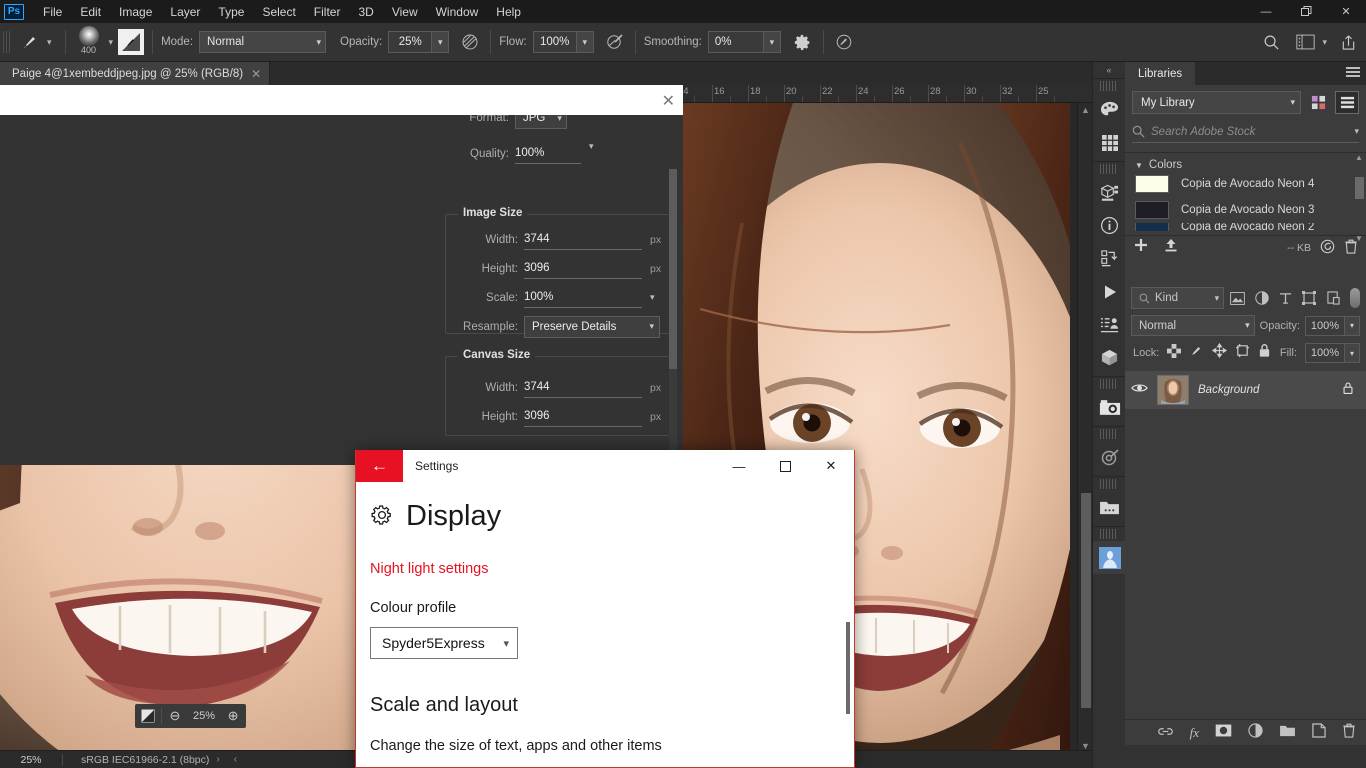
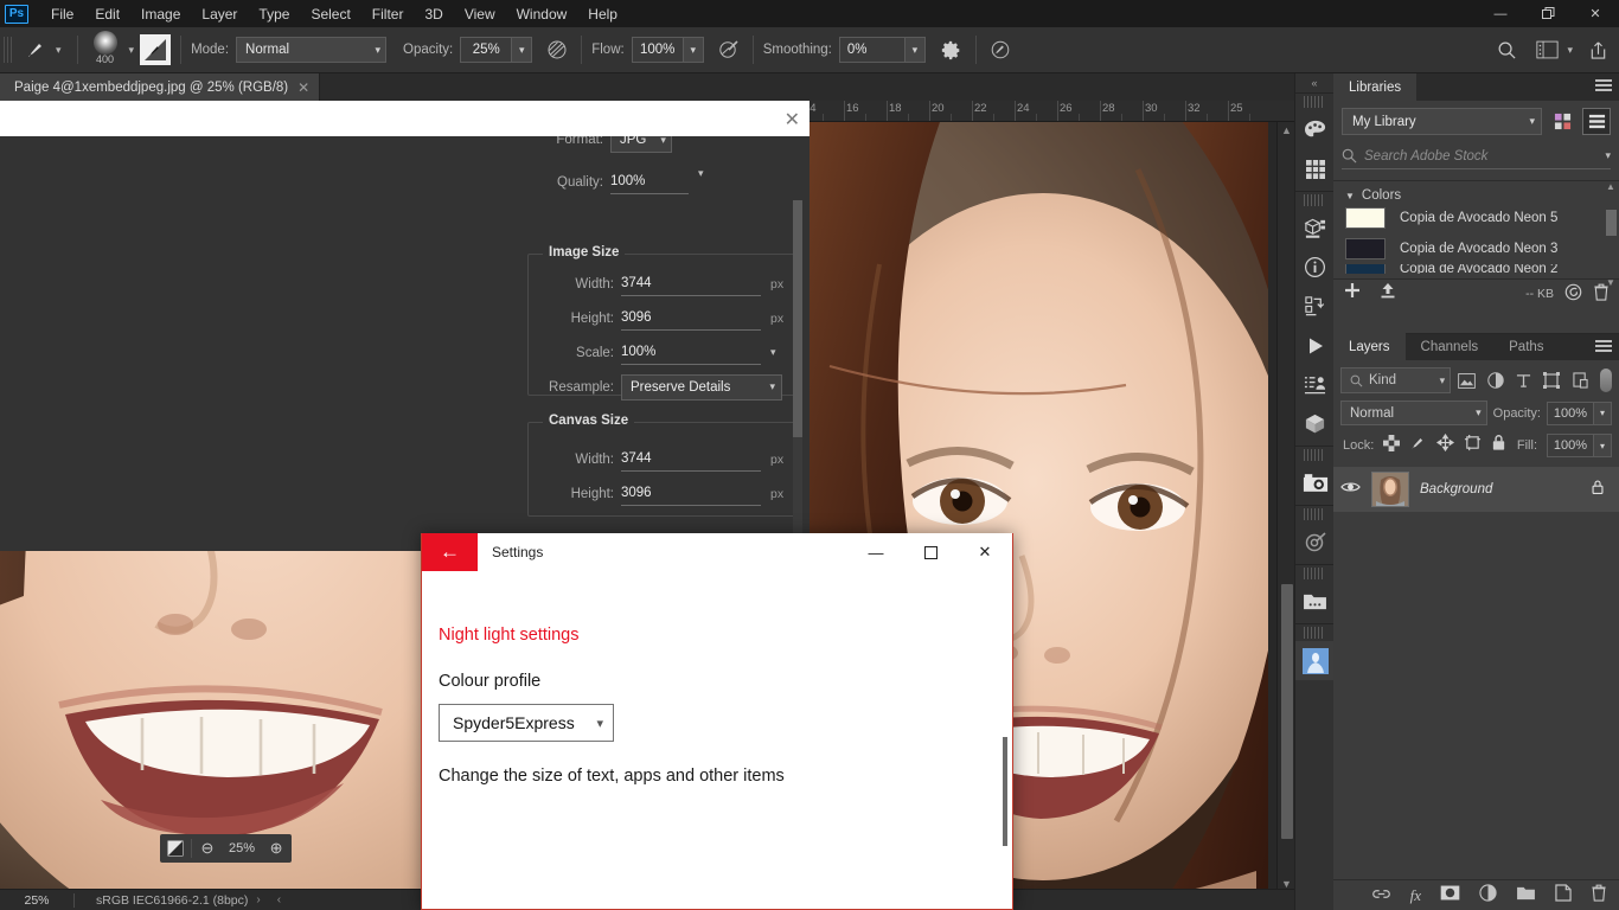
  Ps
  File
  Edit
  Image
  Layer
  Type
  Select
  Filter
  3D
  View
  Window
  Help
  —
  ✕
  ▾
  400
  ▾
  Mode:
  Normal
  ▾
  Opacity:
  25%
  ▾
  Flow:
  100%
  ▾
  Smoothing:
  0%
  ▾
  ▾
  Paige 4@1xembeddjpeg.jpg @ 25% (RGB/8)
  ✕
  16
  18
  20
  22
  24
  26
  28
  30
  32
  25
  ▲
  ▼
  ⊖
  25%
  ⊕
  25%
  sRGB IEC61966-2.1 (8bpc)
  ›
  ‹
  «
  Libraries
  My Library
  ▾
  Search Adobe Stock
  ▾
  ▼
  Colors
- Copia de Avocado Neon 4
+ Copia de Avocado Neon 5
  Copia de Avocado Neon 3
  Copia de Avocado Neon 2
  ▲
  ▼
  -- KB
+ Layers
+ Channels
+ Paths
  Kind
  ▾
  Normal
  ▾
  Opacity:
  100%
  ▾
  Lock:
  Fill:
  100%
  ▾
  Background
  fx
  ✕
  Format:
  JPG
  ▾
  Quality:
  100%
  ▾
  Image Size
  Width:
  3744
  px
  Height:
  3096
  px
  Scale:
  100%
  ▾
  Resample:
  Preserve Details
  ▾
  Canvas Size
  Width:
  3744
  px
  Height:
  3096
  px
  ←
  Settings
  —
  ✕
- Display
  Night light settings
  Colour profile
  Spyder5Express
  ▾
- Scale and layout
  Change the size of text, apps and other items
